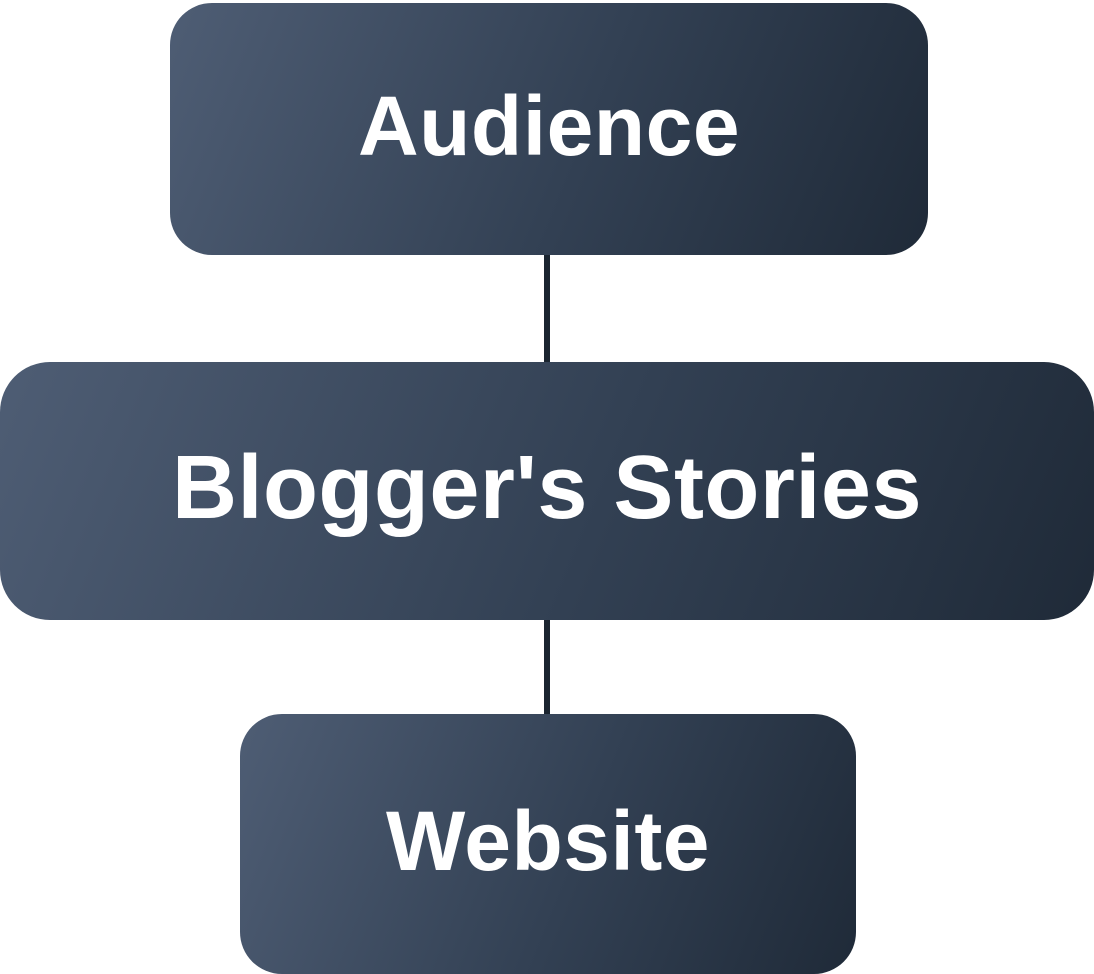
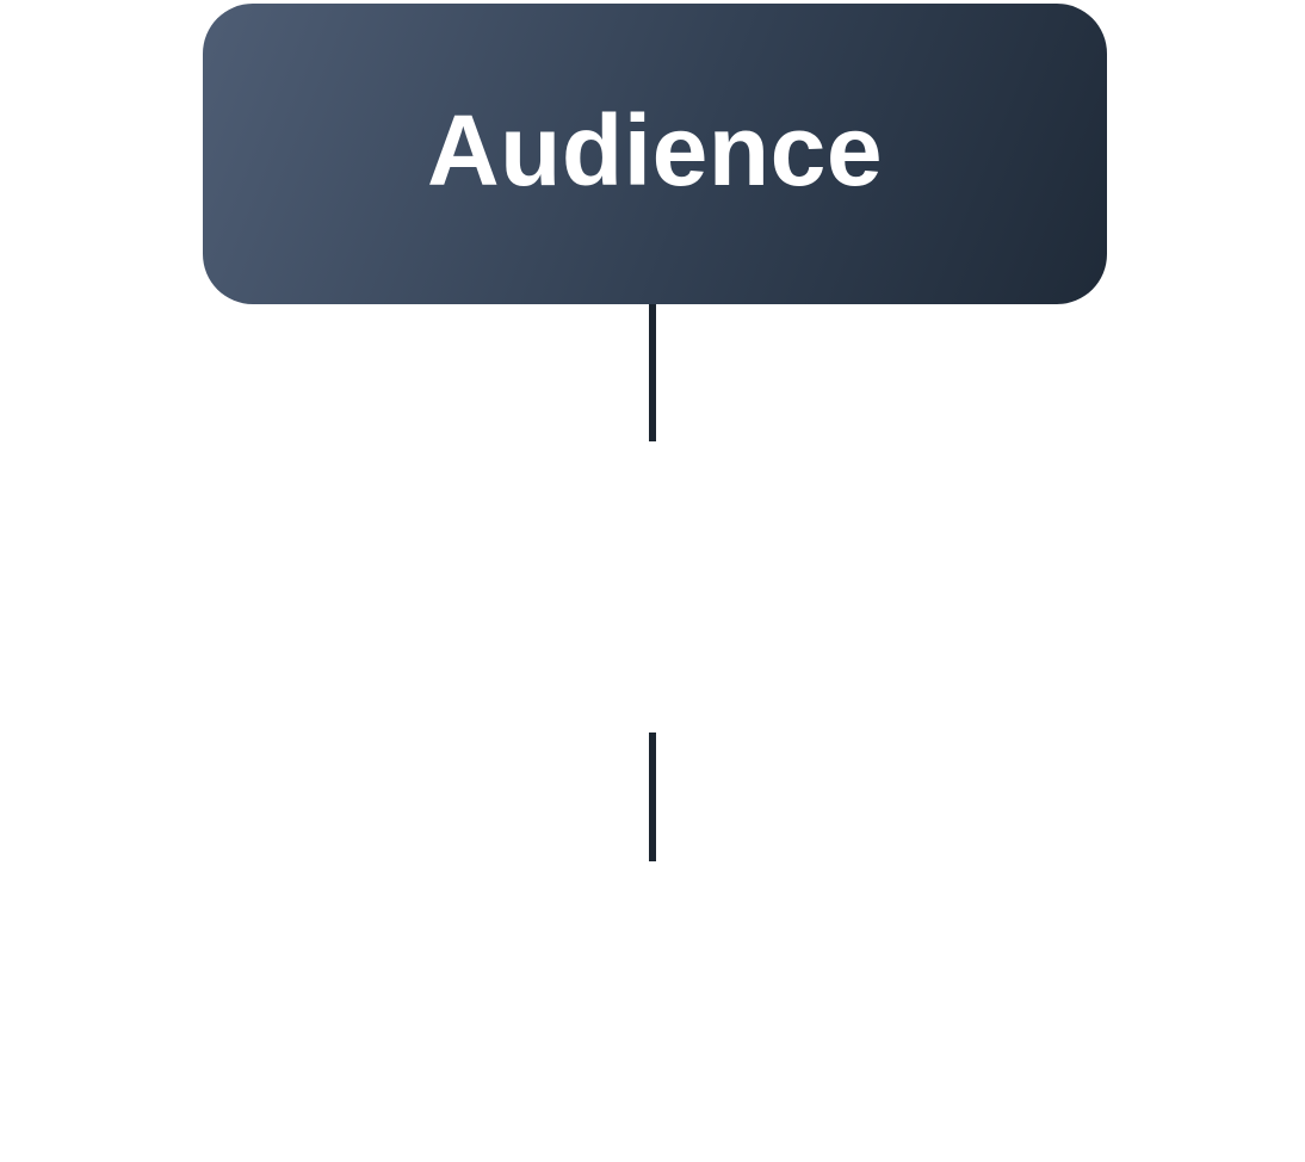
  Audience
- Blogger's Stories
- Website
